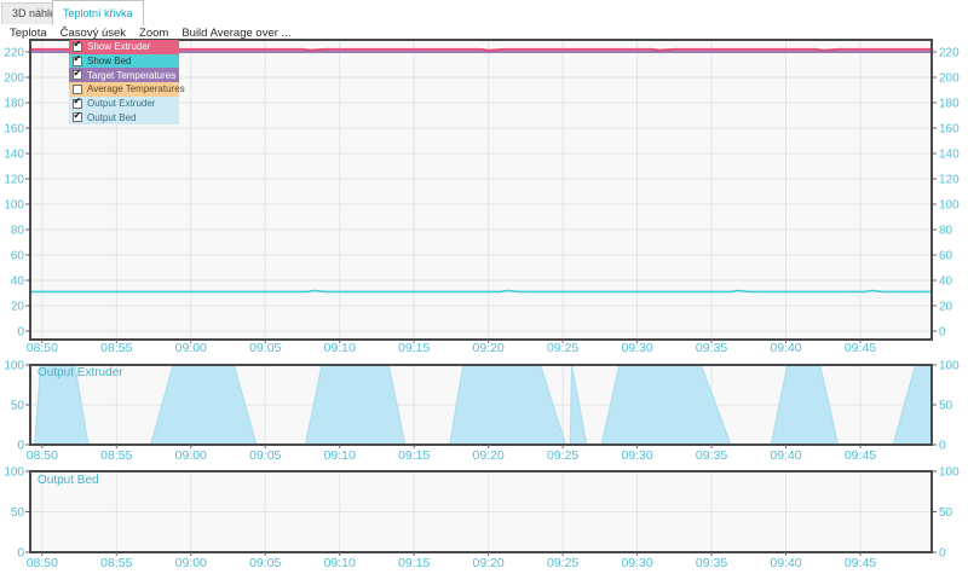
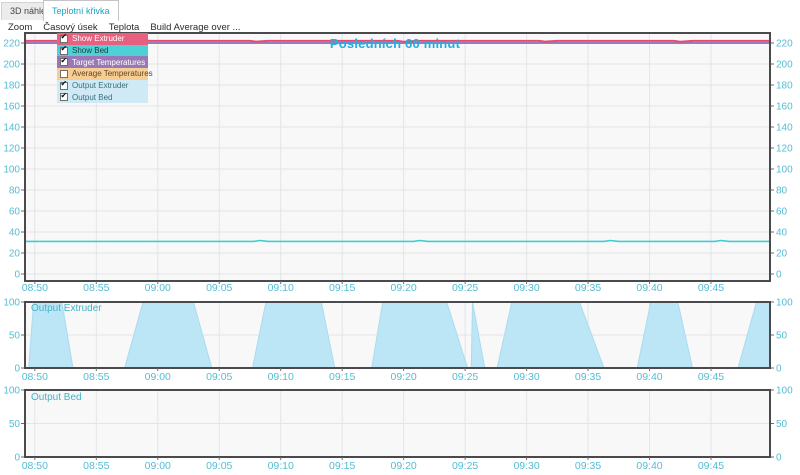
  3D náhl
  Teplotní křivka
- Teplota
+ Zoom
  Časový úsek
- Zoom
+ Teplota
  Build Average over ...
  0
  0
  20
  20
  40
  40
  60
  60
  80
  80
  100
  100
  120
  120
  140
  140
  160
  160
  180
  180
  200
  200
  220
  220
  08:50
  08:55
  09:00
  09:05
  09:10
  09:15
  09:20
  09:25
  09:30
  09:35
  09:40
  09:45
  0
  0
  50
  50
  100
  100
  08:50
  08:55
  09:00
  09:05
  09:10
  09:15
  09:20
  09:25
  09:30
  09:35
  09:40
  09:45
  0
  0
  50
  50
  100
  100
  08:50
  08:55
  09:00
  09:05
  09:10
  09:15
  09:20
  09:25
  09:30
  09:35
  09:40
  09:45
+ Posledních 60 minut
  Output Extruder
  Output Bed
  ✔
  Show Extruder
  ✔
  Show Bed
  ✔
  Target Temperatures
  Average Temperatures
  ✔
  Output Extruder
  ✔
  Output Bed
